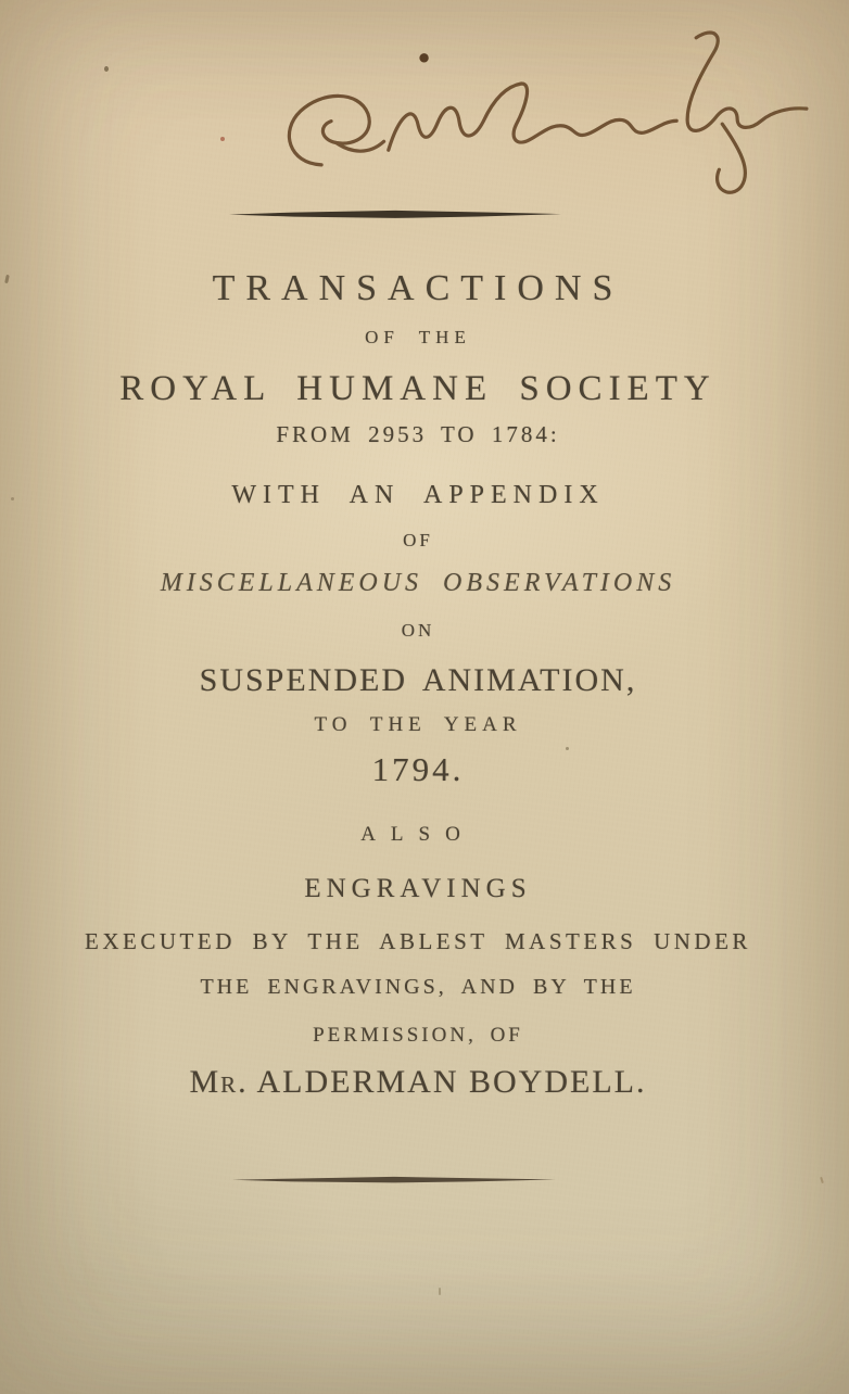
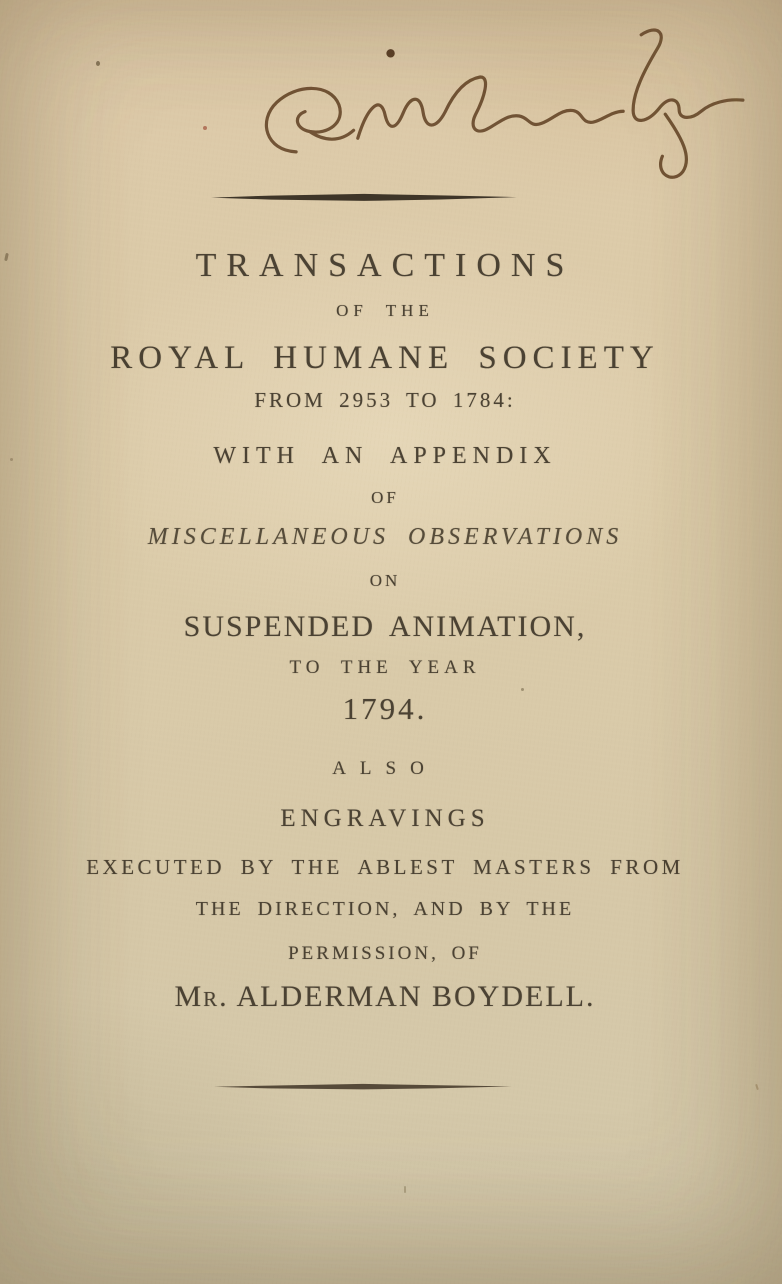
  TRANSACTIONS
  OF THE
  ROYAL HUMANE SOCIETY
  FROM 2953 TO 1784:
  WITH AN APPENDIX
  OF
  MISCELLANEOUS OBSERVATIONS
  ON
  SUSPENDED ANIMATION,
  TO THE YEAR
  1794.
  ALSO
  ENGRAVINGS
- EXECUTED BY THE ABLEST MASTERS UNDER
+ EXECUTED BY THE ABLEST MASTERS FROM
- THE ENGRAVINGS, AND BY THE
+ THE DIRECTION, AND BY THE
  PERMISSION, OF
  Mr. ALDERMAN BOYDELL.
